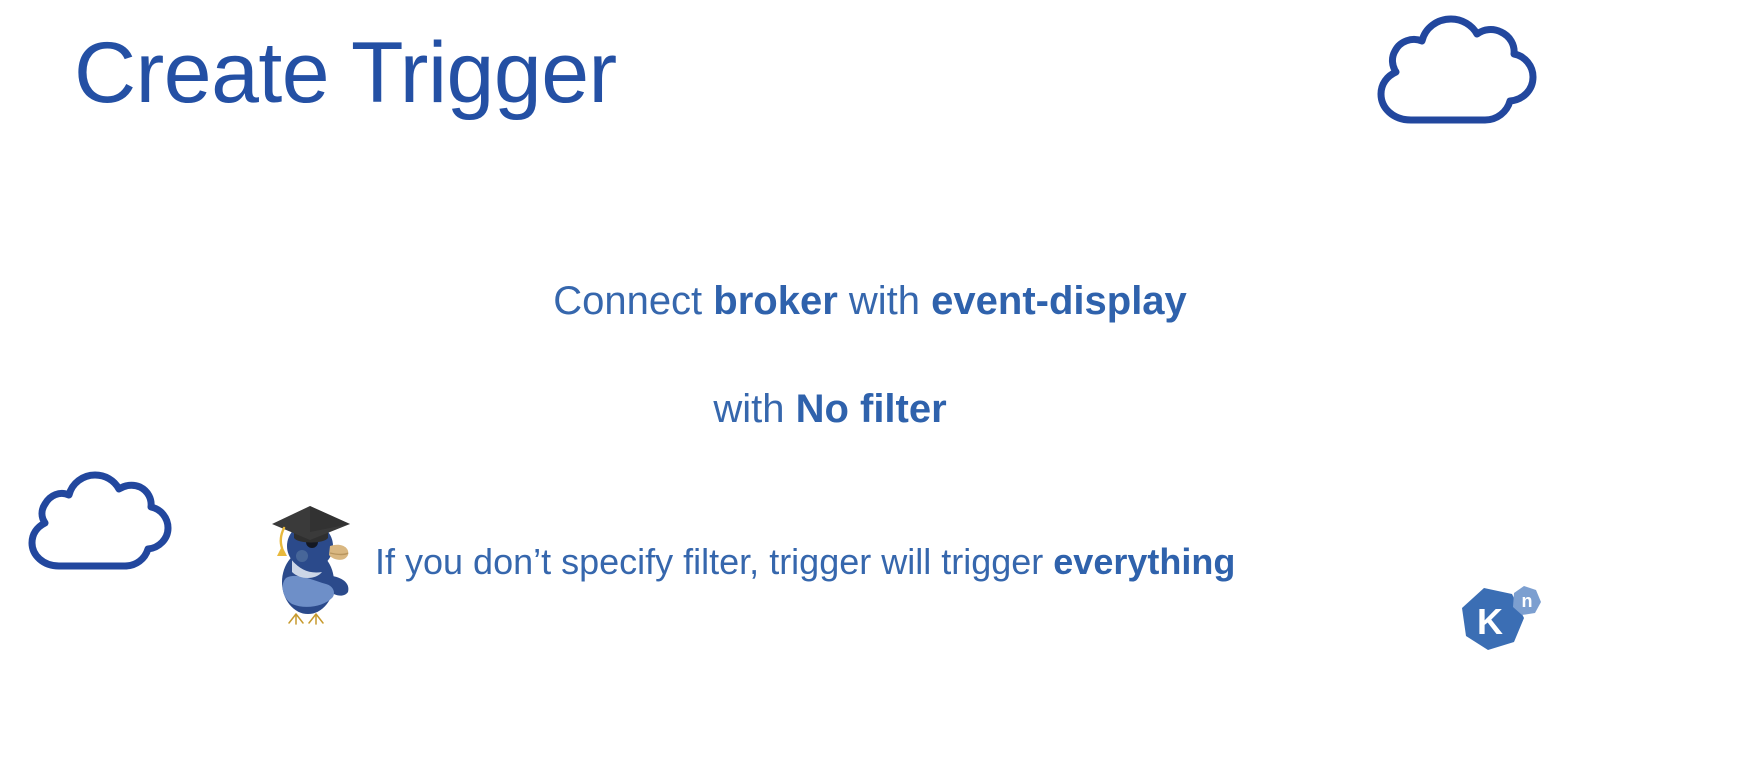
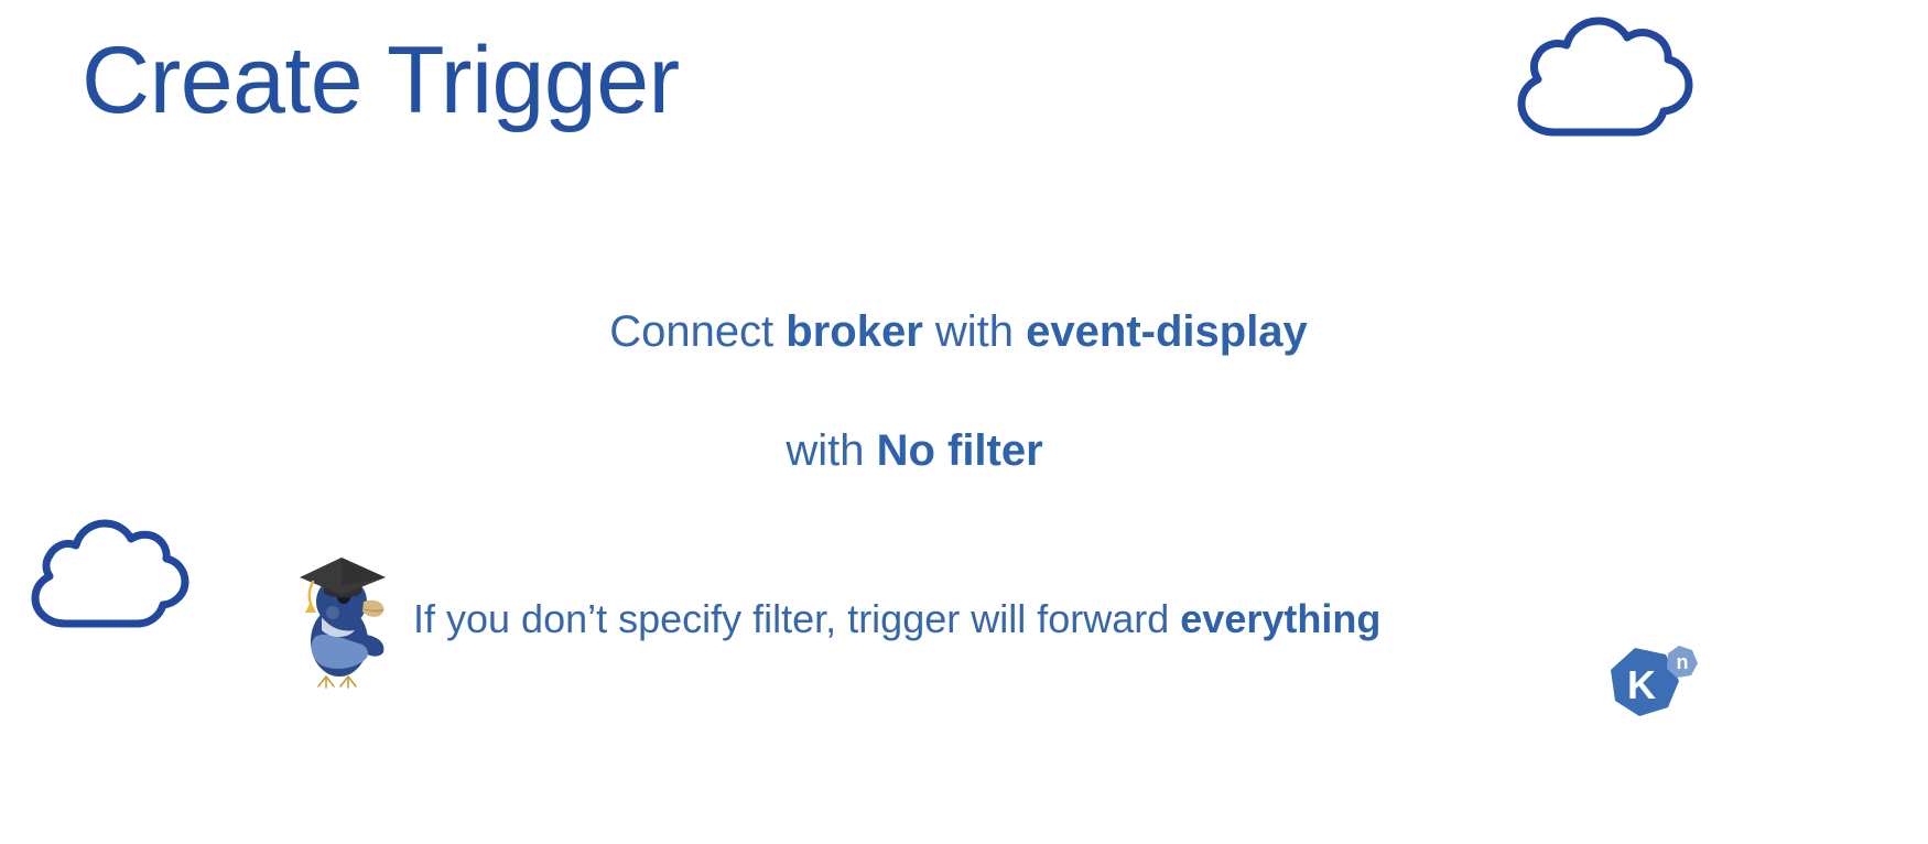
  Create Trigger
  Connect broker with event-display
  with No filter
- If you don’t specify filter, trigger will trigger everything
+ If you don’t specify filter, trigger will forward everything
  K
  n
